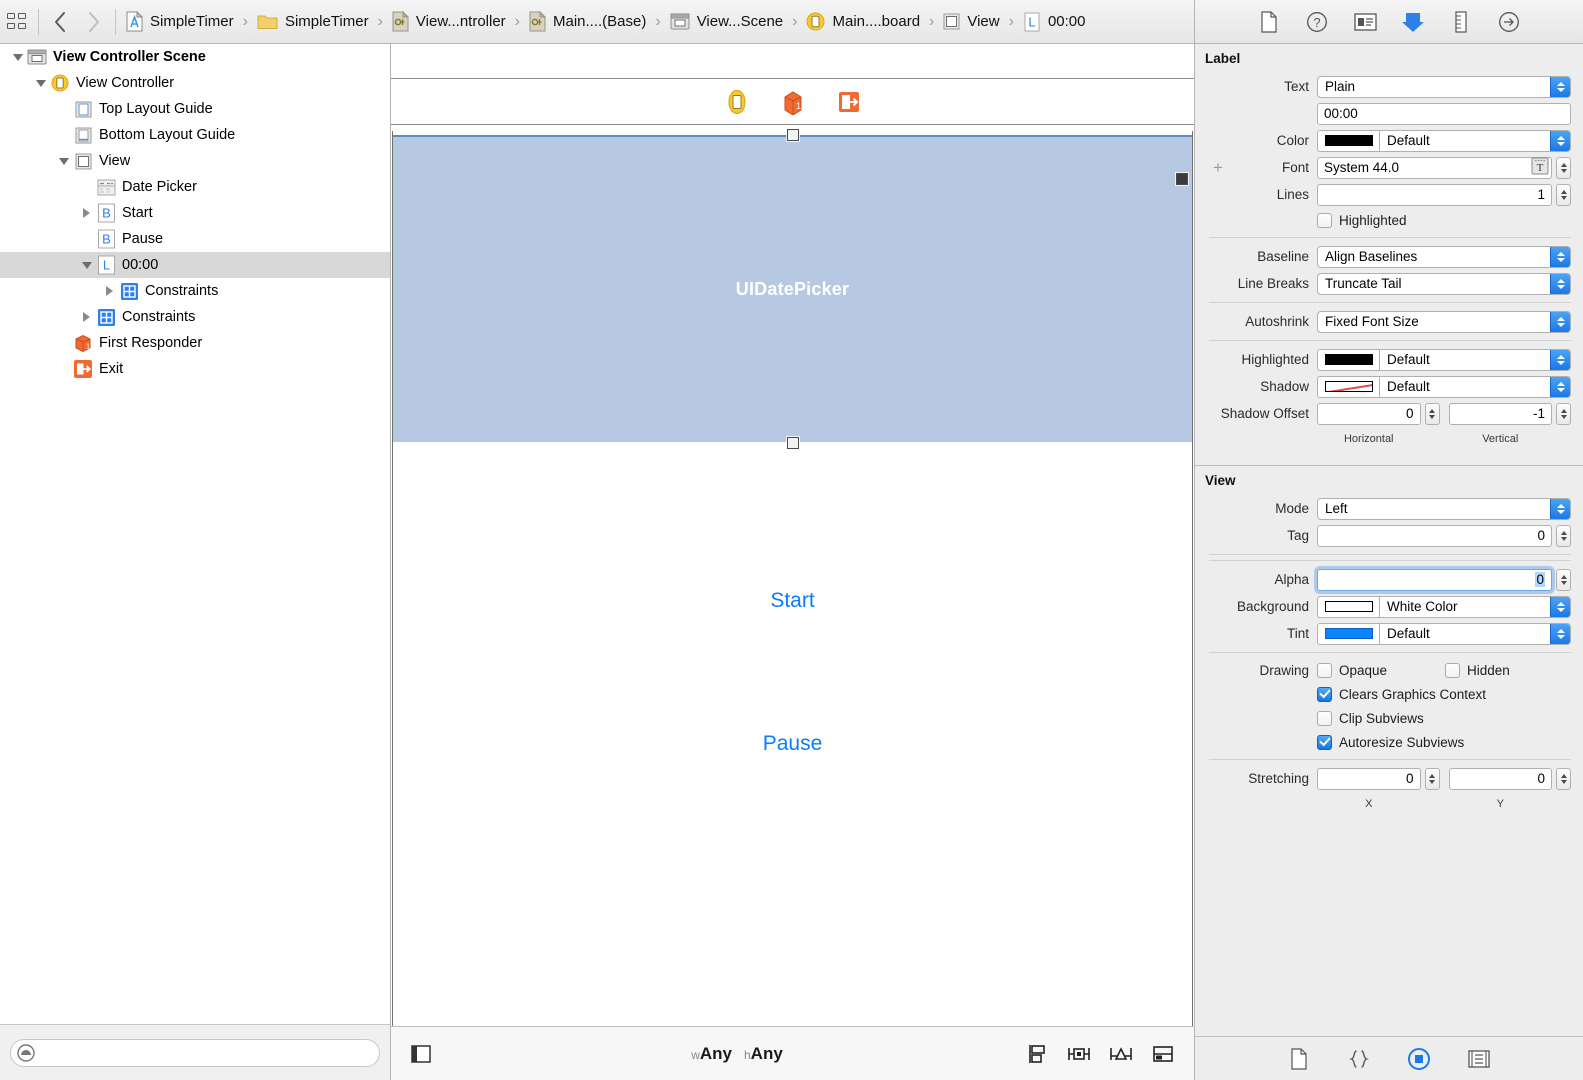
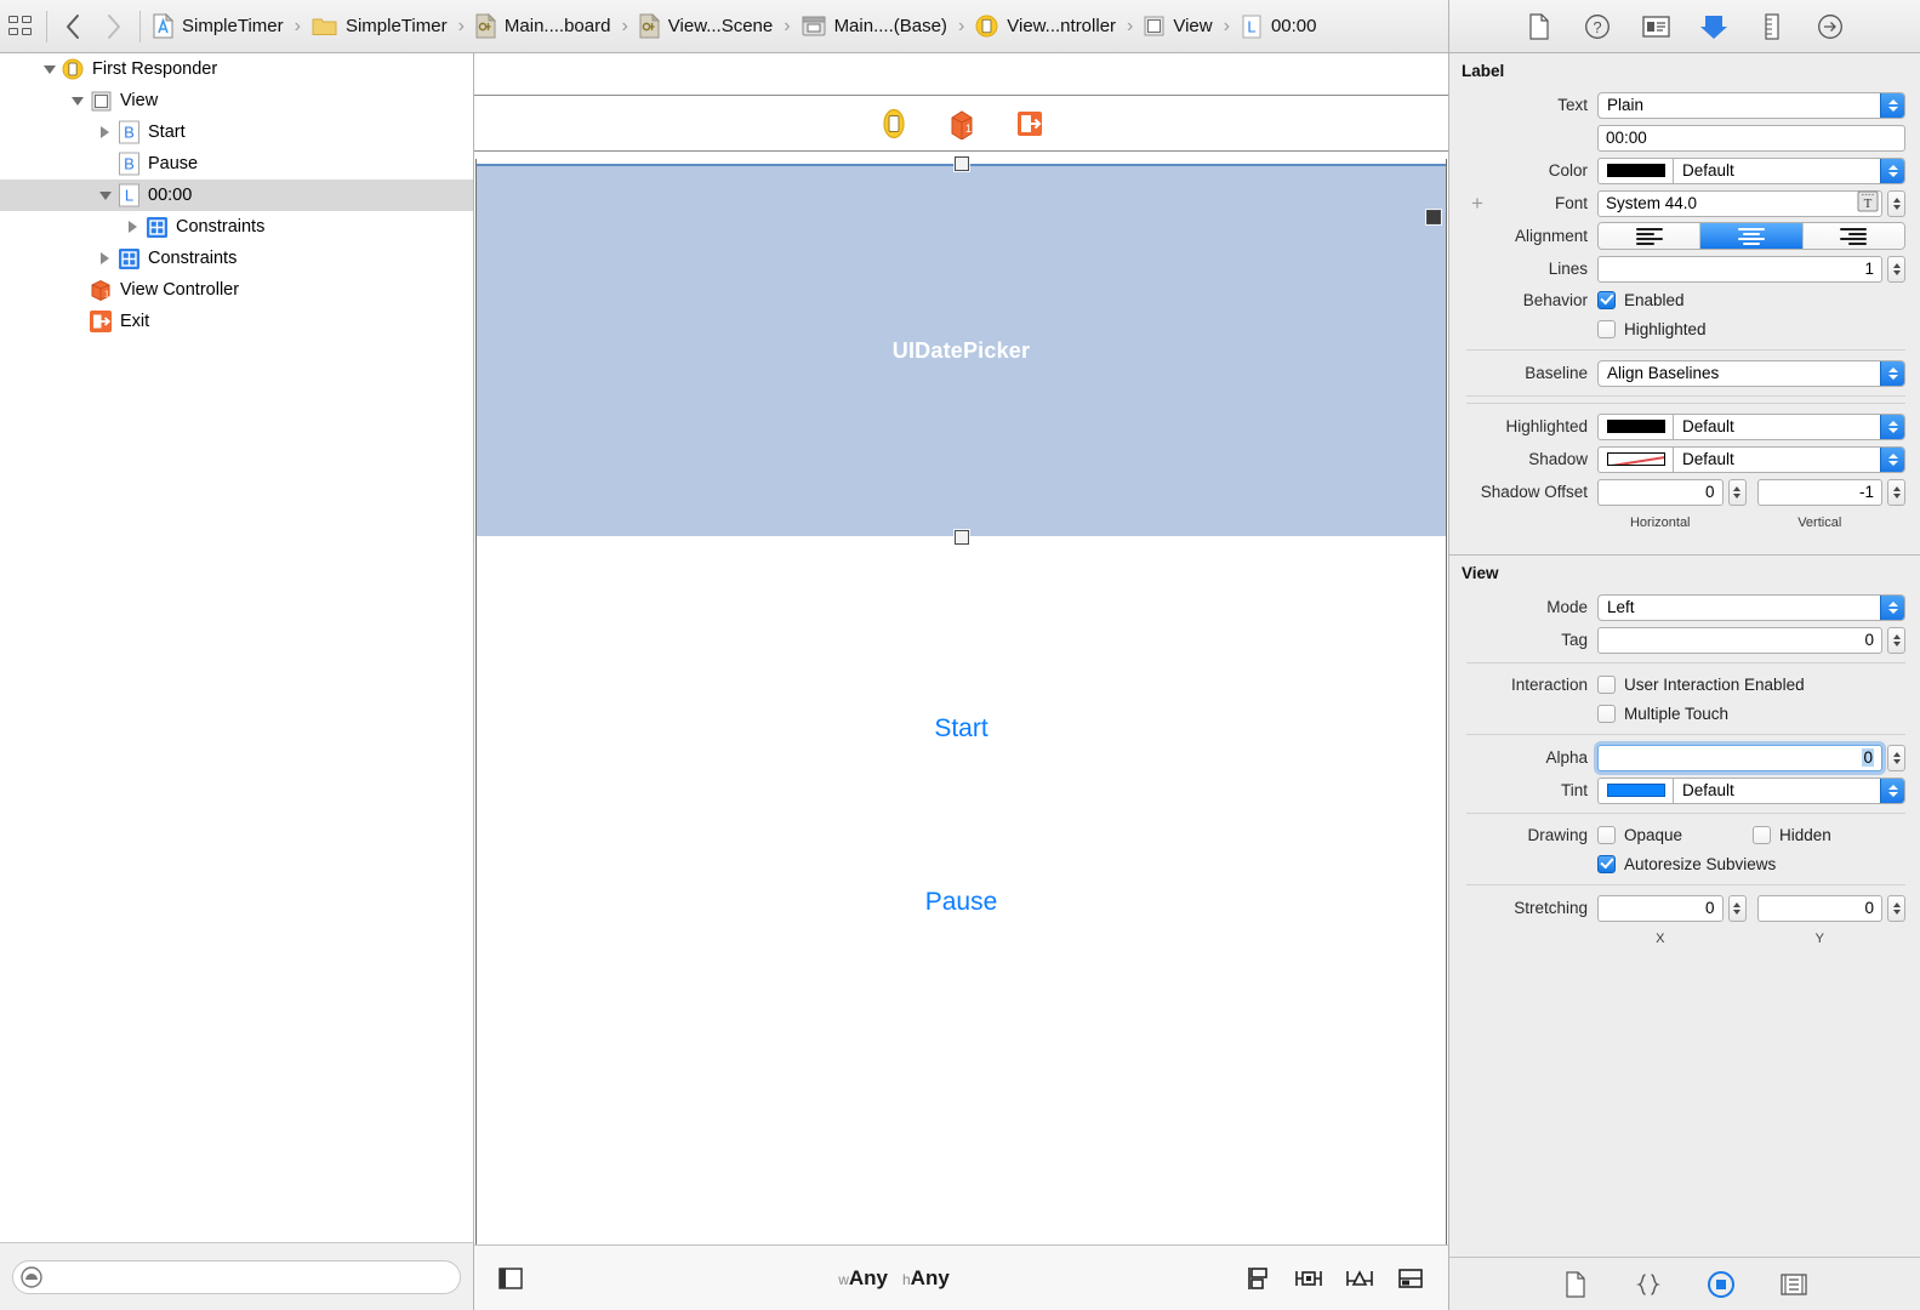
  SimpleTimer
  ›
  SimpleTimer
  ›
- View...ntroller
+ Main....board
  ›
- Main....(Base)
+ View...Scene
  ›
- View...Scene
+ Main....(Base)
  ›
- Main....board
+ View...ntroller
  ›
  View
  ›
  L
  00:00
  ?
- View Controller Scene
- View Controller
+ First Responder
- Top Layout Guide
- Bottom Layout Guide
  View
- Date Picker
  B
  Start
  B
  Pause
  L
  00:00
  Constraints
  Constraints
  1
- First Responder
+ View Controller
  Exit
  1
  UIDatePicker
  Start
  Pause
  wAny
  hAny
  Label
  Text
  Plain
  00:00
  Color
  Default
  +
  Font
  System 44.0
  T
+ Alignment
  Lines
  1
+ Behavior
+ Enabled
  Highlighted
  Baseline
  Align Baselines
- Line Breaks
- Truncate Tail
- Autoshrink
- Fixed Font Size
  Highlighted
  Default
  Shadow
  Default
  Shadow Offset
  0
  -1
  Horizontal
  Vertical
  View
  Mode
  Left
  Tag
  0
+ Interaction
+ User Interaction Enabled
+ Multiple Touch
  Alpha
  0
- Background
- White Color
  Tint
  Default
  Drawing
  Opaque
  Hidden
- Clears Graphics Context
- Clip Subviews
  Autoresize Subviews
  Stretching
  0
  0
  X
  Y
